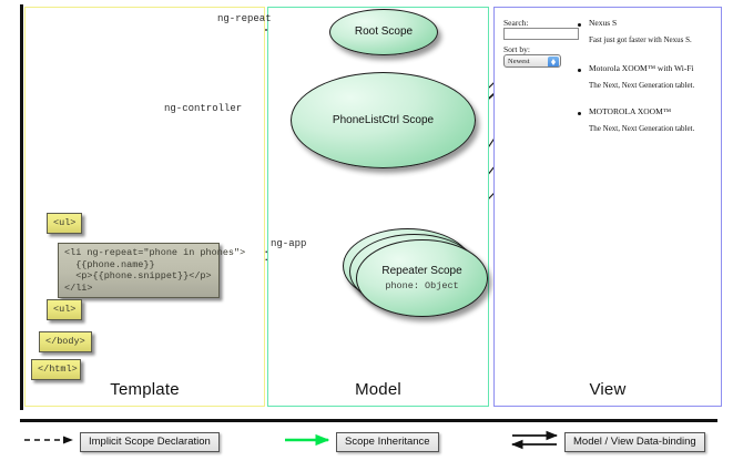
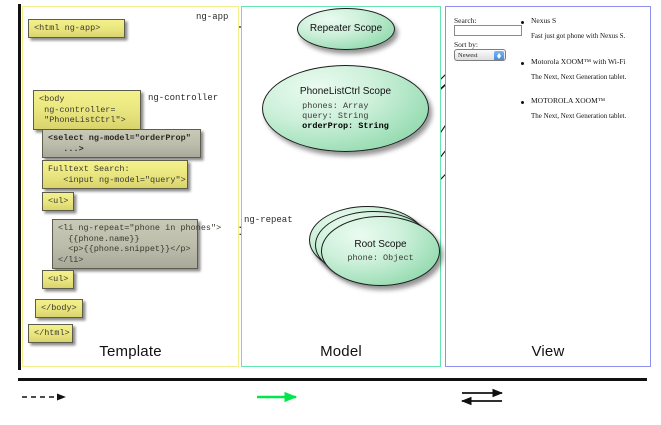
  Template
+ <html ng-app>
+ <body
+ ng-controller=
+ "PhoneListCtrl">
+ <select ng-model="orderProp"
+ ...>
+ Fulltext Search:
+ <input ng-model="query">
  <ul>
  <li ng-repeat="phone in phone
  {{phone.name}}
  <p>{{phone.snippet}}</p>
  </li>
  <ul>
  </body>
  </html>
  Model
- Root Scope
+ Repeater Scope
  PhoneListCtrl Scope
+ phones: Array
+ query: String
+ orderProp: String
- Repeater Scope
+ Root Scope
  phone: Object
  View
  Search:
  Sort by:
  Nexus S
- Fast just got faster with Nexus S.
+ Fast just got phone with Nexus S.
  Motorola XOOM™ with Wi-Fi
  The Next, Next Generation tablet.
  MOTOROLA XOOM™
  The Next, Next Generation tablet.
- ng-repeat
+ ng-app
  ng-controller
- ng-app
+ ng-repeat
- Implicit Scope Declaration
- Scope Inheritance
- Model / View Data-binding
